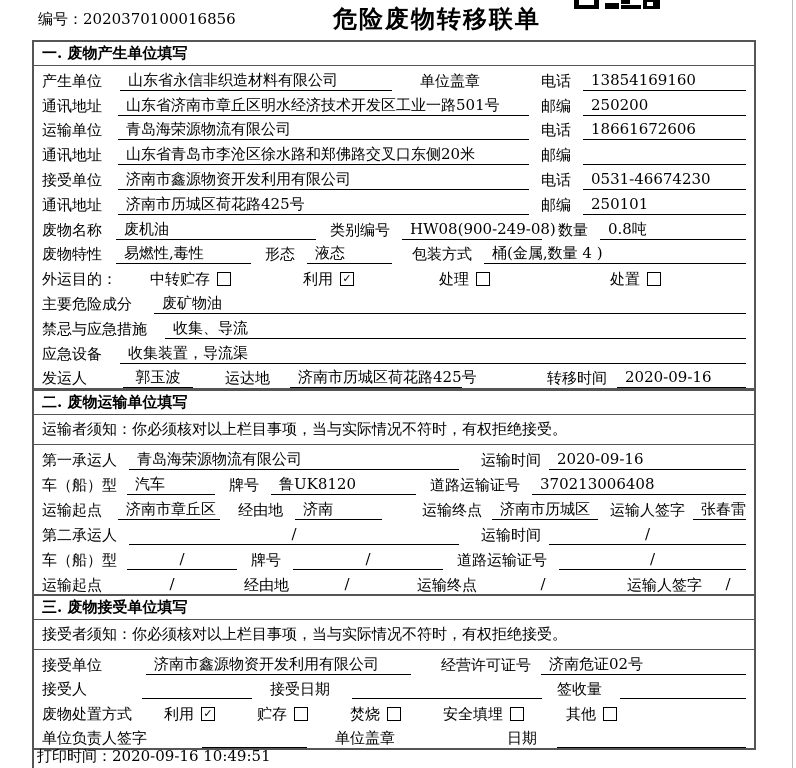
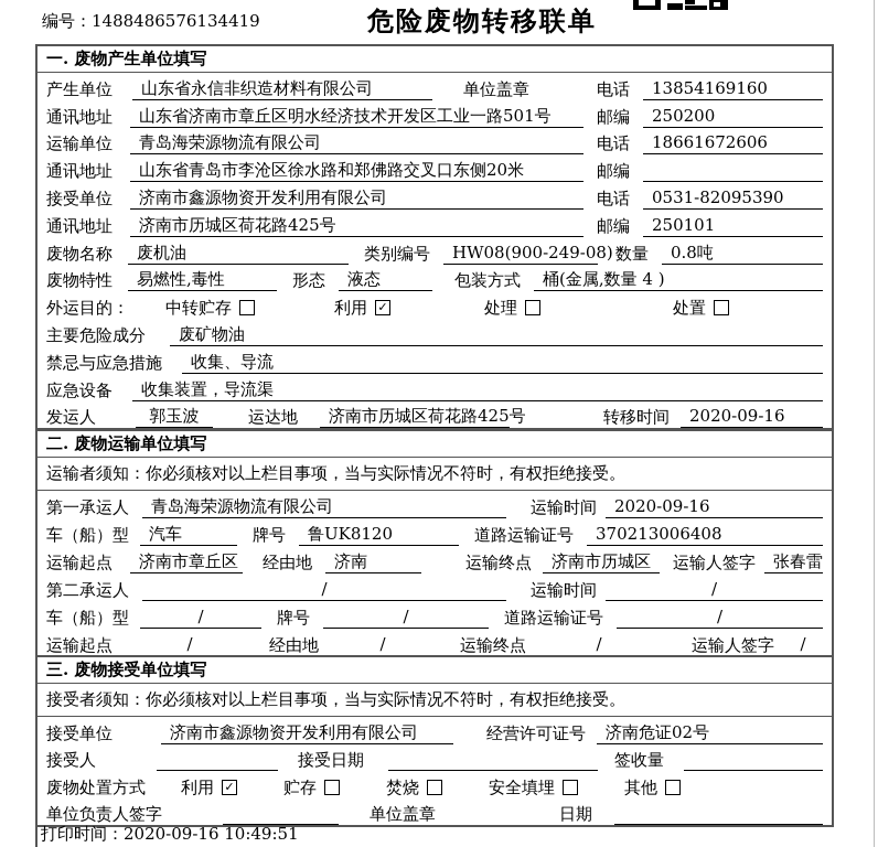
- 编号：2020370100016856
+ 编号：1488486576134419
  危险废物转移联单
  一. 废物产生单位填写
  产生单位
  山东省永信非织造材料有限公司
  单位盖章
  电话
  13854169160
  通讯地址
  山东省济南市章丘区明水经济技术开发区工业一路501号
  邮编
  250200
  运输单位
  青岛海荣源物流有限公司
  电话
  18661672606
  通讯地址
  山东省青岛市李沧区徐水路和郑佛路交叉口东侧20米
  邮编
  接受单位
  济南市鑫源物资开发利用有限公司
  电话
- 0531-46674230
+ 0531-82095390
  通讯地址
  济南市历城区荷花路425号
  邮编
  250101
  废物名称
  废机油
  类别编号
  HW08(900-249-08)
  数量
  0.8吨
  废物特性
  易燃性,毒性
  形态
  液态
  包装方式
  桶(金属,数量 4 )
  外运目的：
  中转贮存
  利用
  ✓
  处理
  处置
  主要危险成分
  废矿物油
  禁忌与应急措施
  收集、导流
  应急设备
  收集装置，导流渠
  发运人
  郭玉波
  运达地
  济南市历城区荷花路425号
  转移时间
  2020-09-16
  二. 废物运输单位填写
  运输者须知：你必须核对以上栏目事项，当与实际情况不符时，有权拒绝接受。
  第一承运人
  青岛海荣源物流有限公司
  运输时间
  2020-09-16
  车（船）型
  汽车
  牌号
  鲁UK8120
  道路运输证号
  370213006408
  运输起点
  济南市章丘区
  经由地
  济南
  运输终点
  济南市历城区
  运输人签字
  张春雷
  第二承运人
  /
  运输时间
  /
  车（船）型
  /
  牌号
  /
  道路运输证号
  /
  运输起点
  /
  经由地
  /
  运输终点
  /
  运输人签字
  /
  三. 废物接受单位填写
  接受者须知：你必须核对以上栏目事项，当与实际情况不符时，有权拒绝接受。
  接受单位
  济南市鑫源物资开发利用有限公司
  经营许可证号
  济南危证02号
  接受人
  接受日期
  签收量
  废物处置方式
  利用
  ✓
  贮存
  焚烧
  安全填埋
  其他
  单位负责人签字
  单位盖章
  日期
  打印时间：2020-09-16 10:49:51
